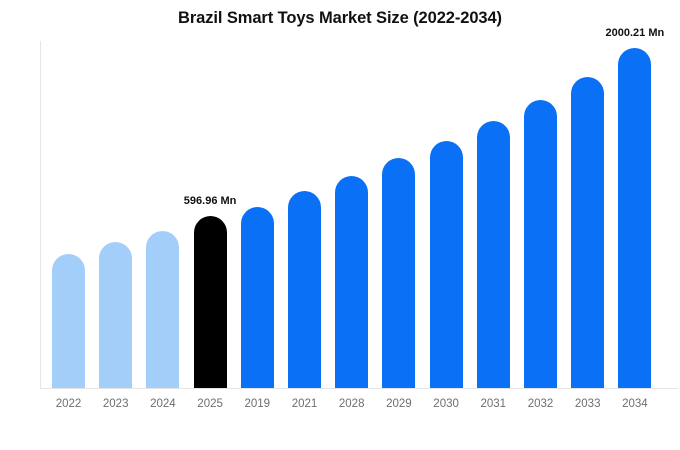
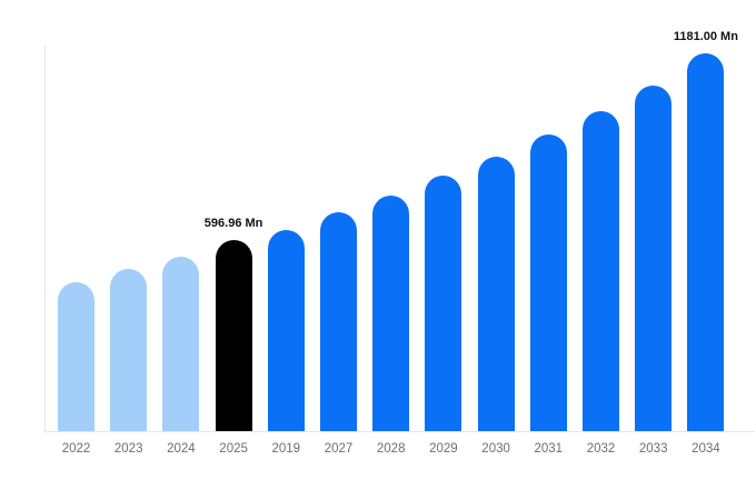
- Brazil Smart Toys Market Size (2022-2034)
  2022
  2023
  2024
  2025
  2019
- 2021
+ 2027
  2028
  2029
  2030
  2031
  2032
  2033
  2034
  596.96 Mn
- 2000.21 Mn
+ 1181.00 Mn
